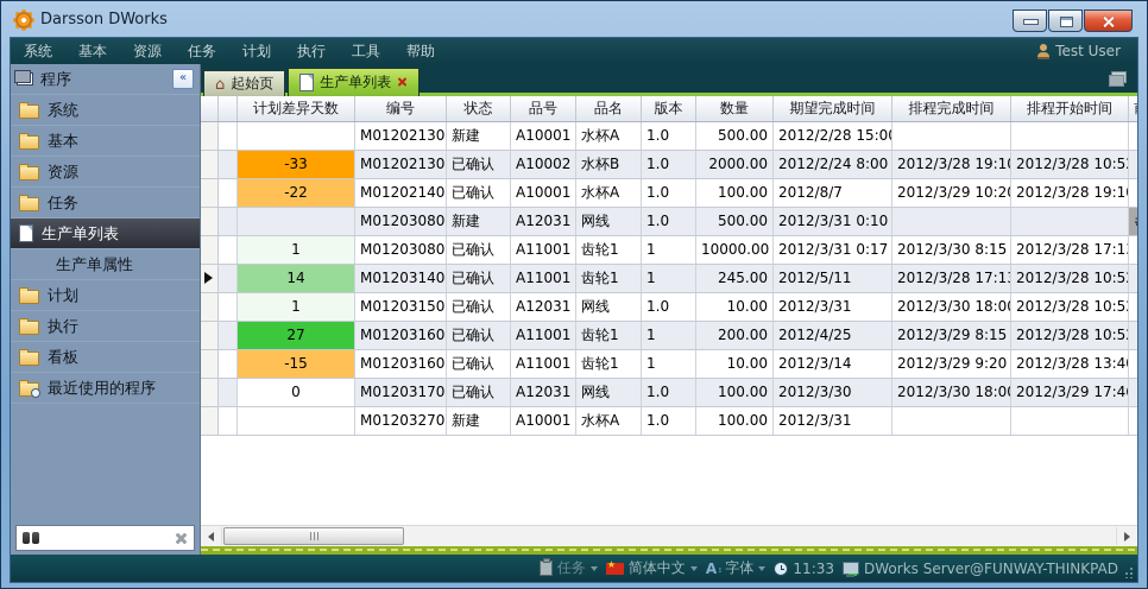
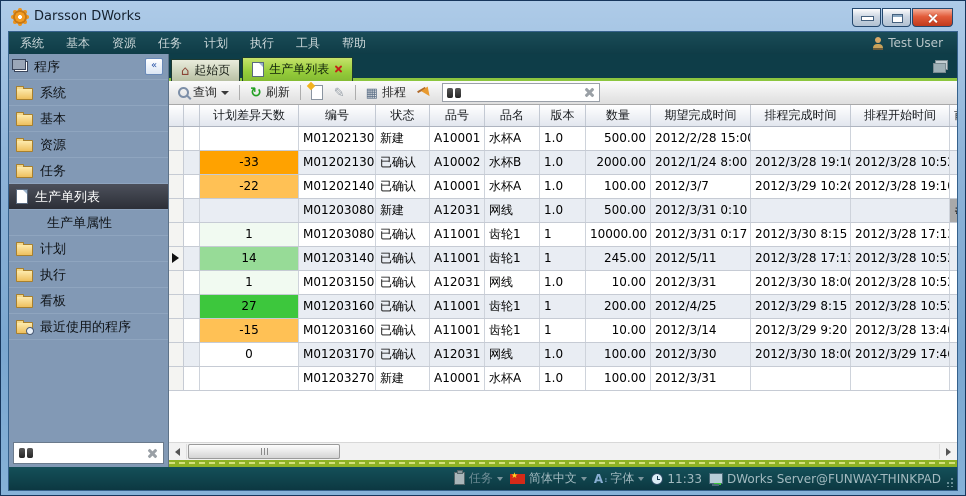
  Darsson DWorks
  系统 基本 资源 任务 计划 执行 工具 帮助
  Test User
  程序
  系统
  基本
  资源
  任务
  生产单列表
  生产单属性
  计划
  执行
  看板
  最近使用的程序
  起始页
  生产单列表
+ 查询
+ 刷新
+ 排程
  计划差异天数
  编号
  状态
  品号
  品名
  版本
  数量
  期望完成时间
  排程完成时间
  排程开始时间
  M01202130
  新建
  A10001
  水杯A
  1.0
  500.00
  2012/2/28 15:0
  -33
  M01202130
  已确认
  A10002
  水杯B
  1.0
  2000.00
- 2012/2/24 8:00
+ 2012/1/24 8:00
  2012/3/28 19:1
  2012/3/28 10:5
  -22
  M01202140
  已确认
  A10001
  水杯A
  1.0
  100.00
- 2012/8/7
+ 2012/3/7
  2012/3/29 10:2
  2012/3/28 19:1
  M01203080
  新建
  A12031
  网线
  1.0
  500.00
  2012/3/31 0:10
  1
  M01203080
  已确认
  A11001
  齿轮1
  1
  10000.00
  2012/3/31 0:17
  2012/3/30 8:15
  2012/3/28 17:1
  14
  M01203140
  已确认
  A11001
  齿轮1
  1
  245.00
  2012/5/11
  2012/3/28 17:1
  2012/3/28 10:5
  1
  M01203150
  已确认
  A12031
  网线
  1.0
  10.00
  2012/3/31
  2012/3/30 18:0
  2012/3/28 10:5
  27
  M01203160
  已确认
  A11001
  齿轮1
  1
  200.00
  2012/4/25
  2012/3/29 8:15
  2012/3/28 10:5
  -15
  M01203160
  已确认
  A11001
  齿轮1
  1
  10.00
  2012/3/14
  2012/3/29 9:20
  2012/3/28 13:4
  0
  M01203170
  已确认
  A12031
  网线
  1.0
  100.00
  2012/3/30
  2012/3/30 18:0
  2012/3/29 17:4
  M01203270
  新建
  A10001
  水杯A
  1.0
  100.00
  2012/3/31
  任务
  简体中文
  A
  字体
  11:33
  DWorks Server@FUNWAY-THINKPAD
